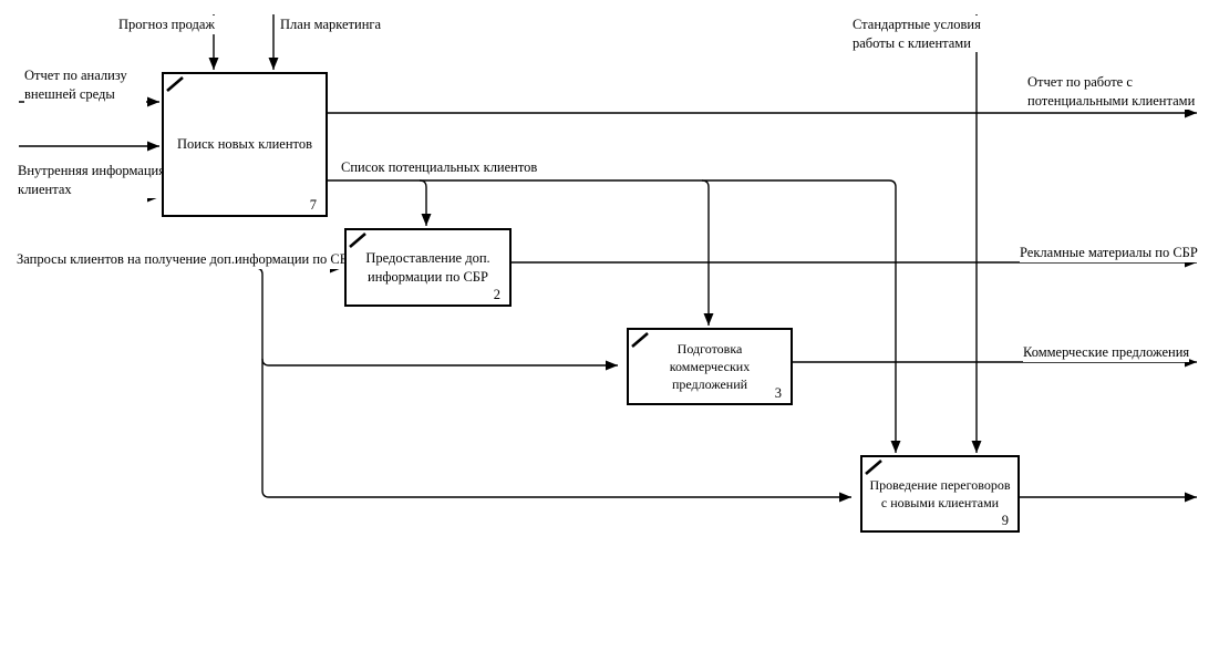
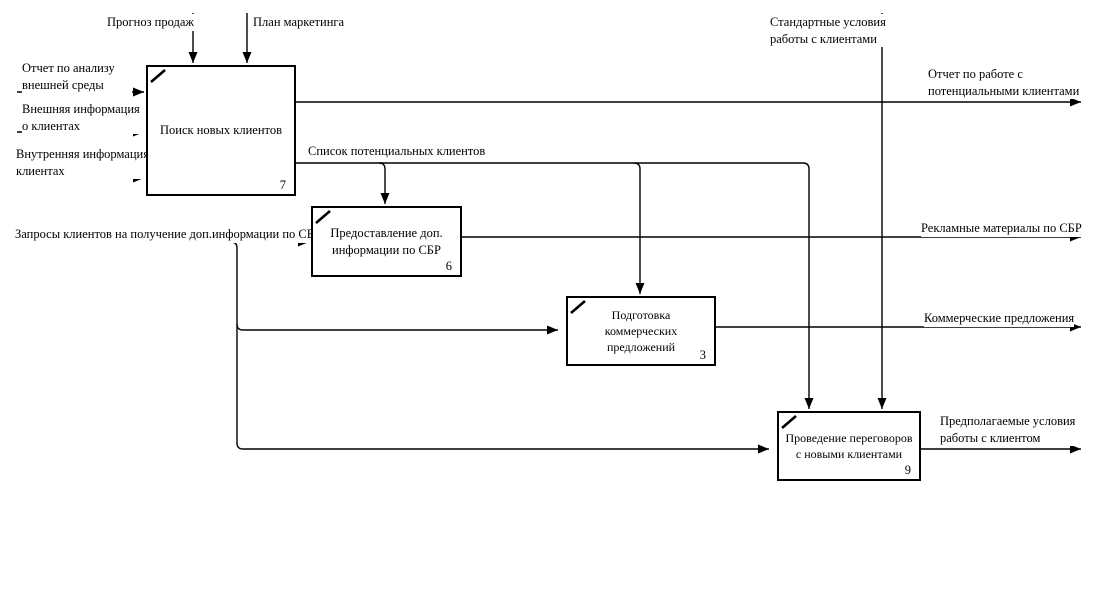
  Поиск новых клиентов
  7
  Предоставление доп.
  информации по СБР
- 2
+ 6
  Подготовка
  коммерческих
  предложений
  3
  Проведение переговоров
  с новыми клиентами
  9
  Прогноз продаж
  План маркетинга
  Стандартные условия
  работы с клиентами
  Отчет по анализу
  внешней среды
+ Внешняя информация
+ о клиентах
  Внутренняя информаци
  клиентах
  Запросы клиентов на получение доп.информации по С
  Список потенциальных клиентов
  Отчет по работе с
  потенциальными клиентами
  Рекламные материалы по СБР
  Коммерческие предложения
+ Предполагаемые условия
+ работы с клиентом
